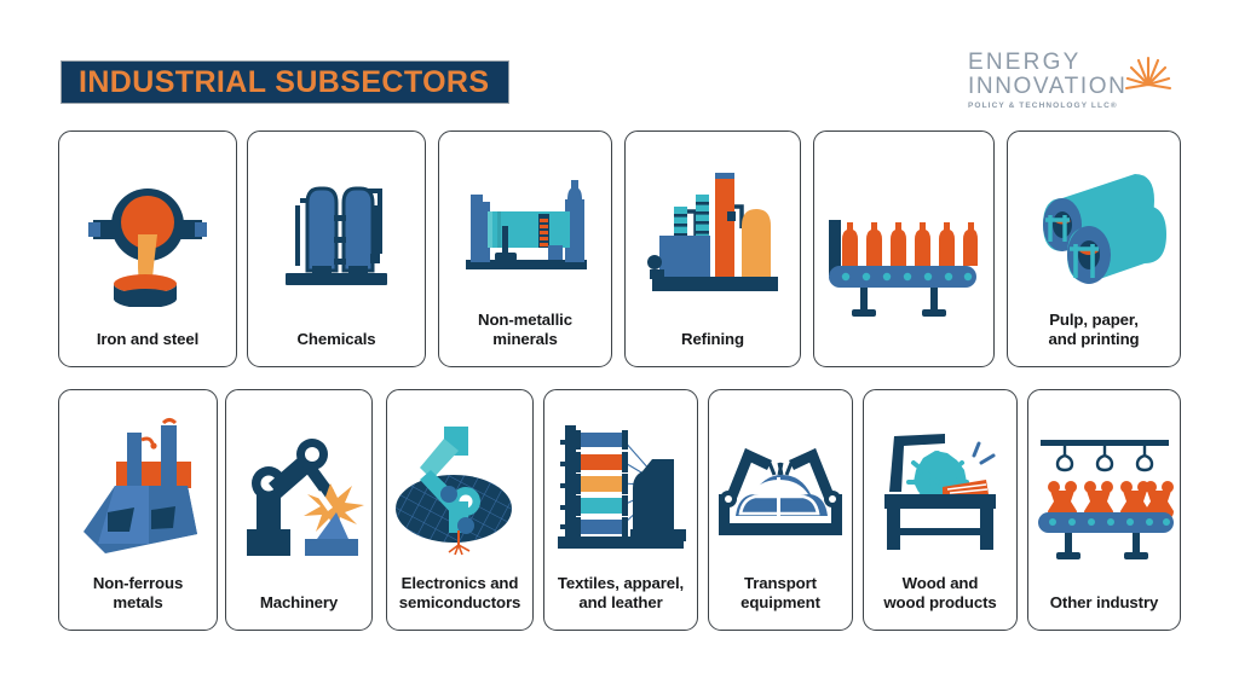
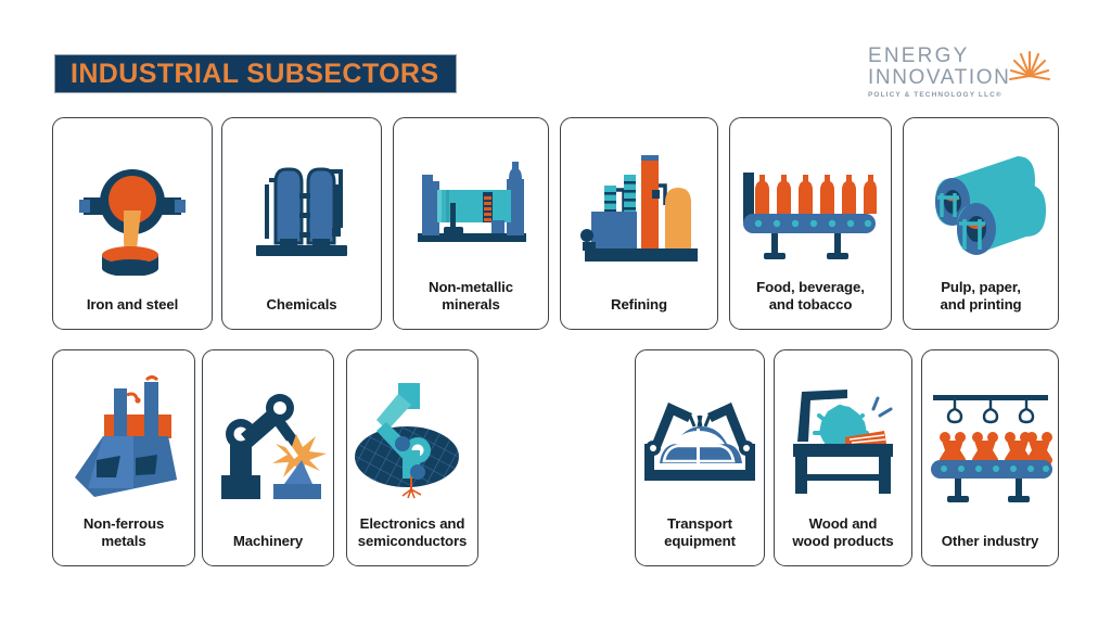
  INDUSTRIAL SUBSECTORS
  ENERGY
  INNOVATION
  Iron and steel
  Chemicals
  Non-metallic
  minerals
  Refining
+ Food, beverage,
+ and tobacco
  Pulp, paper,
  and printing
  Non-ferrous
  metals
  Machinery
  Electronics and
  semiconductors
- Textiles, apparel,
- and leather
  Transport
  equipment
  Wood and
  wood products
  Other industry
